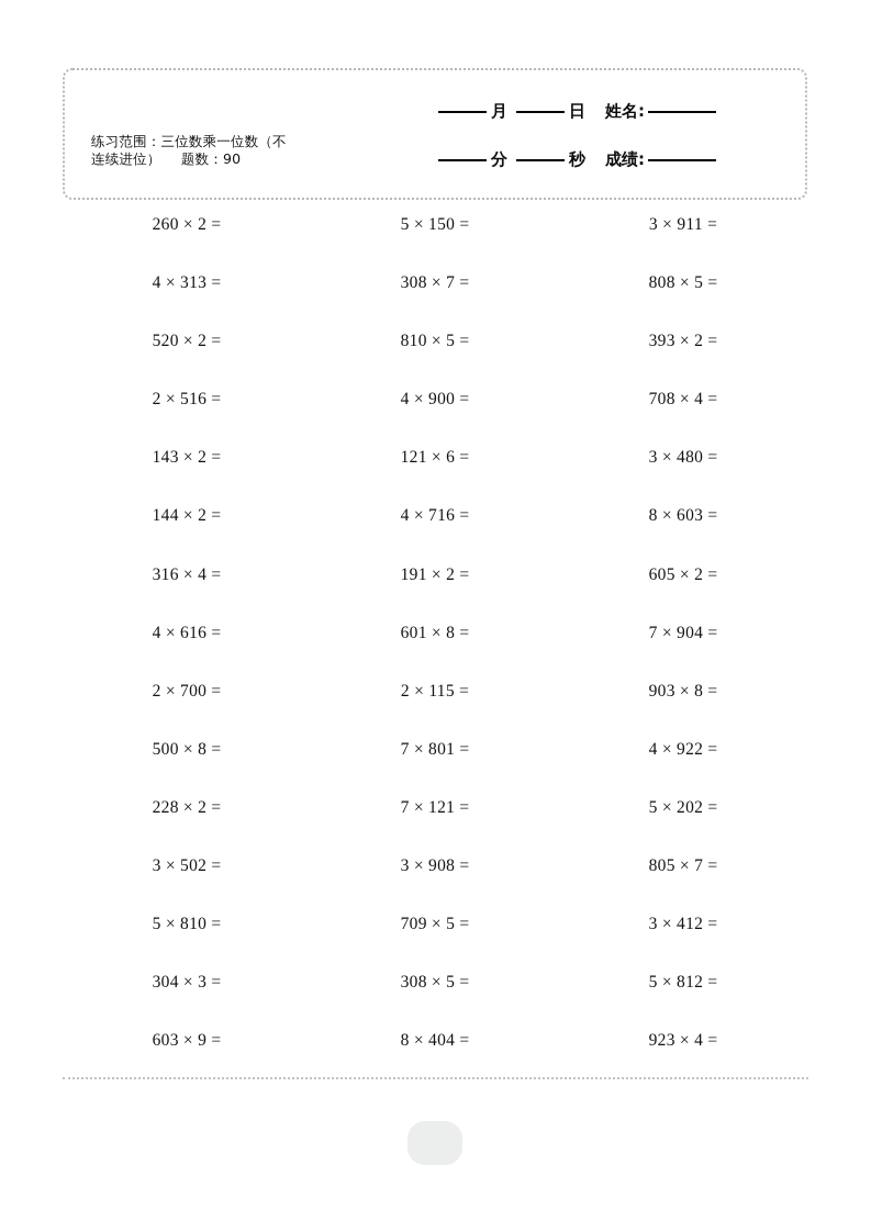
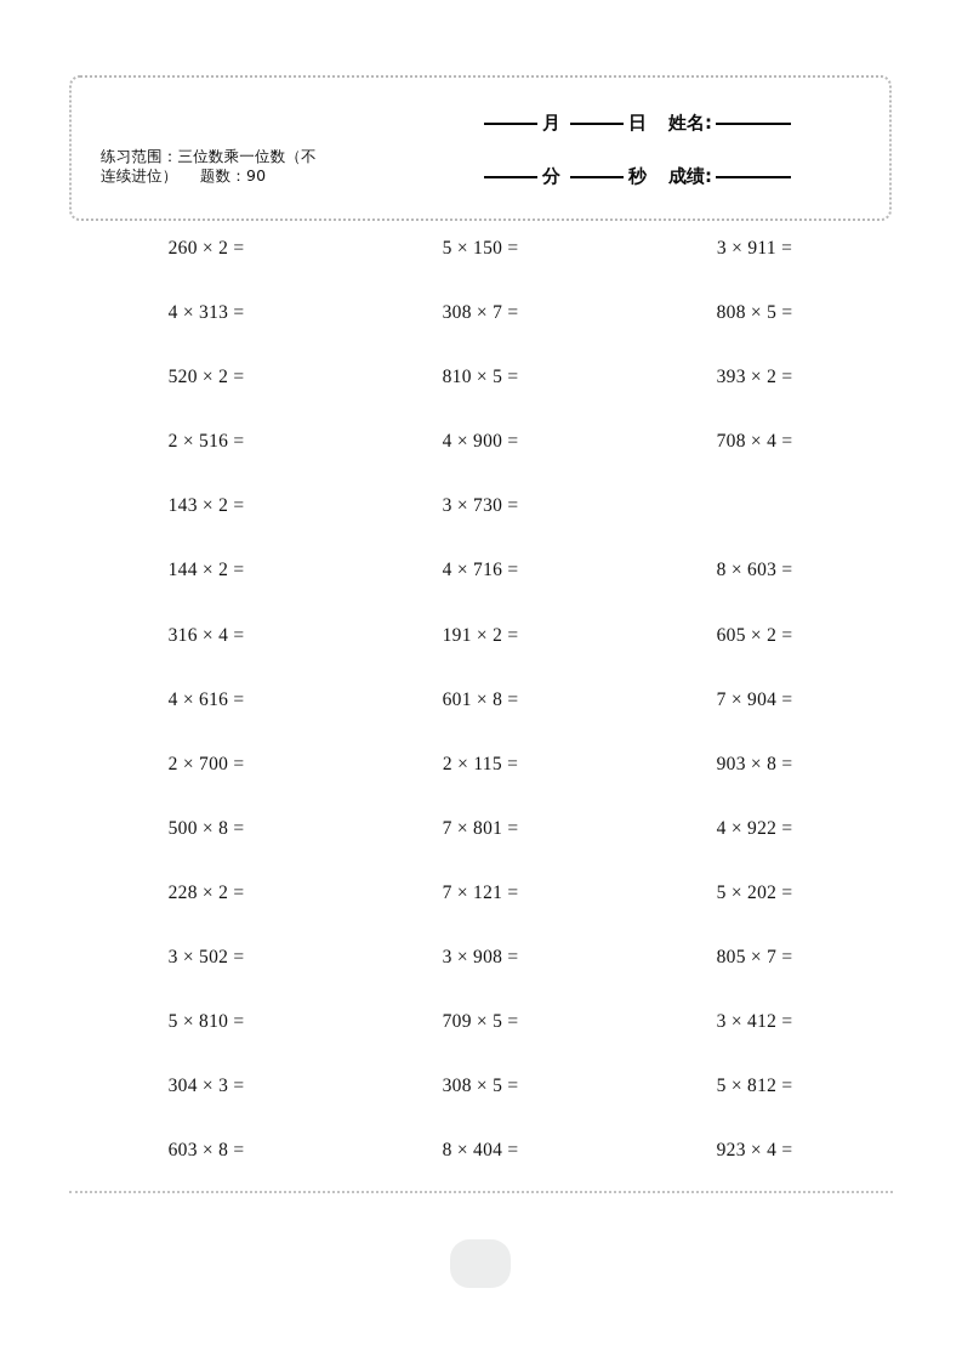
  练习范围：三位数乘一位数（不
  连续进位） 题数：90
  月
  日
  姓名:
  分
  秒
  成绩:
  260 × 2 =
  5 × 150 =
  3 × 911 =
  4 × 313 =
  308 × 7 =
  808 × 5 =
  520 × 2 =
  810 × 5 =
  393 × 2 =
  2 × 516 =
  4 × 900 =
  708 × 4 =
  143 × 2 =
- 121 × 6 =
- 3 × 480 =
+ 3 × 730 =
  144 × 2 =
  4 × 716 =
  8 × 603 =
  316 × 4 =
  191 × 2 =
  605 × 2 =
  4 × 616 =
  601 × 8 =
  7 × 904 =
  2 × 700 =
  2 × 115 =
  903 × 8 =
  500 × 8 =
  7 × 801 =
  4 × 922 =
  228 × 2 =
  7 × 121 =
  5 × 202 =
  3 × 502 =
  3 × 908 =
  805 × 7 =
  5 × 810 =
  709 × 5 =
  3 × 412 =
  304 × 3 =
  308 × 5 =
  5 × 812 =
- 603 × 9 =
+ 603 × 8 =
  8 × 404 =
  923 × 4 =
